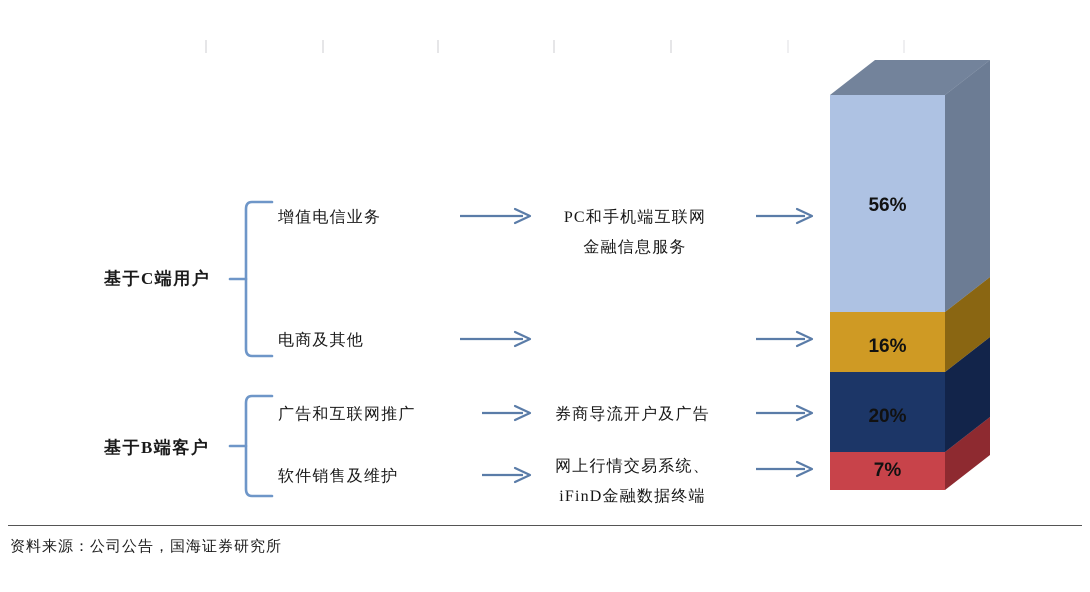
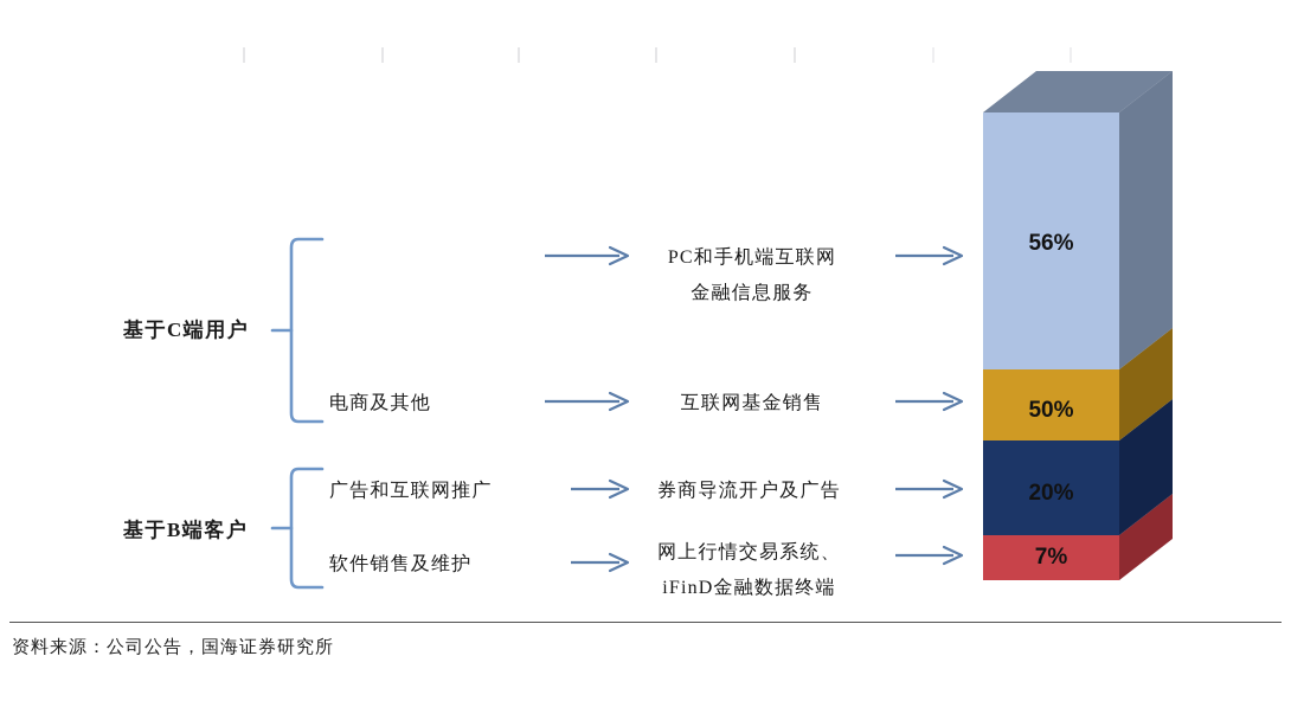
  基于C端用户
- 增值电信业务
  PC和手机端互联网
  金融信息服务
  电商及其他
+ 互联网基金销售
  基于B端客户
  广告和互联网推广
  券商导流开户及广告
  软件销售及维护
  网上行情交易系统、
  iFinD金融数据终端
  56%
- 16%
+ 50%
  20%
  7%
  资料来源：公司公告，国海证券研究所
